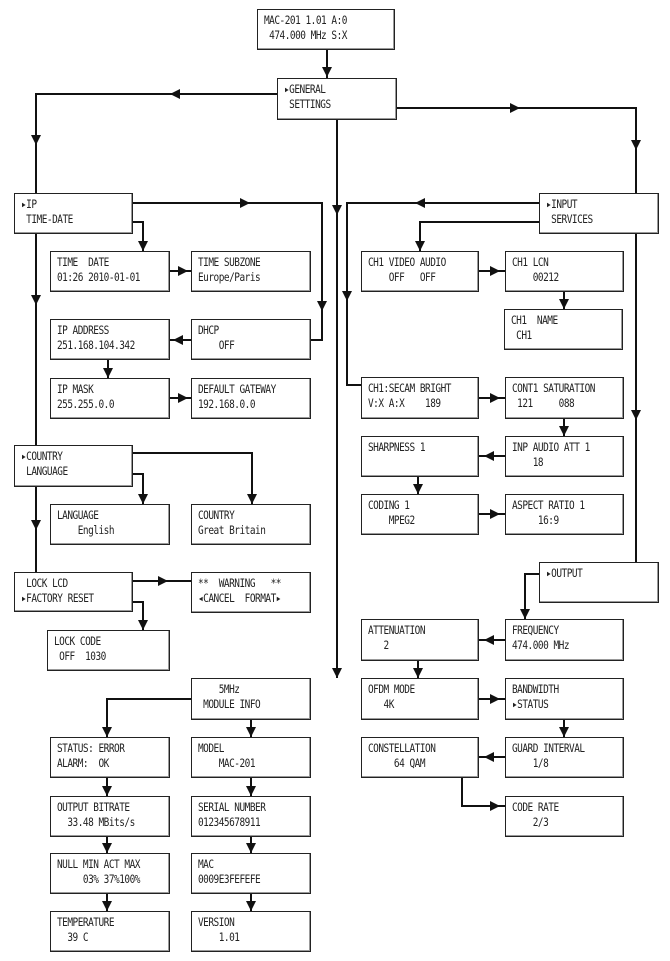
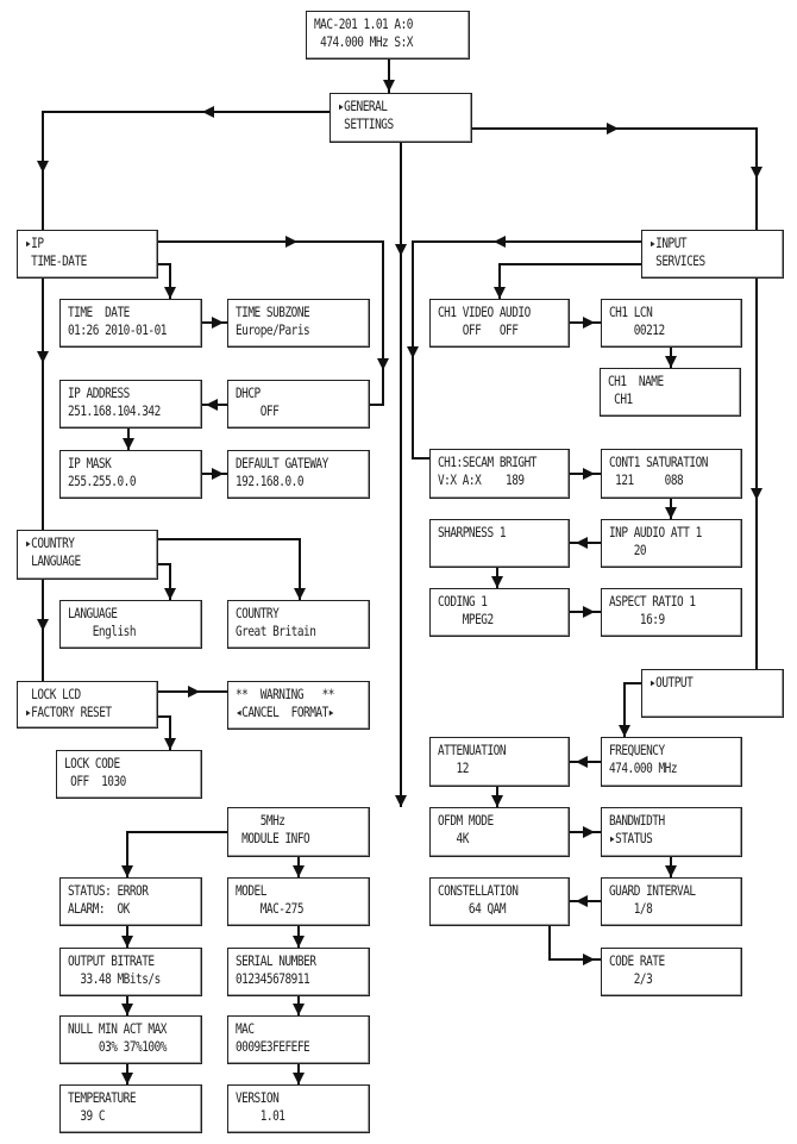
  MAC-201 1.01 A:0
  474.000 MHz S:X
  ▸GENERAL
  SETTINGS
  ▸IP
  TIME-DATE
  TIME DATE
  01:26 2010-01-01
  TIME SUBZONE
  Europe/Paris
  IP ADDRESS
  251.168.104.342
  DHCP
  OFF
  IP MASK
  255.255.0.0
  DEFAULT GATEWAY
  192.168.0.0
  ▸COUNTRY
  LANGUAGE
  LANGUAGE
  English
  COUNTRY
  Great Britain
  LOCK LCD
  ▸FACTORY RESET
  ** WARNING **
  ◂CANCEL FORMAT▸
  LOCK CODE
  OFF 1030
  5MHz
  MODULE INFO
  STATUS: ERROR
  ALARM: OK
  OUTPUT BITRATE
  33.48 MBits/s
  NULL MIN ACT MAX
  03% 37%100%
  TEMPERATURE
  39 C
  MODEL
- MAC-201
+ MAC-275
  SERIAL NUMBER
  012345678911
  MAC
  0009E3FEFEFE
  VERSION
  1.01
  ▸INPUT
  SERVICES
  CH1 VIDEO AUDIO
  OFF OFF
  CH1 LCN
  00212
  CH1 NAME
  CH1
  CH1:SECAM BRIGHT
  V:X A:X 189
  CONT1 SATURATION
  121 088
  SHARPNESS 1
  INP AUDIO ATT 1
- 18
+ 20
  CODING 1
  MPEG2
  ASPECT RATIO 1
  16:9
  ▸OUTPUT
  ATTENUATION
- 2
+ 12
  FREQUENCY
  474.000 MHz
  OFDM MODE
  4K
  BANDWIDTH
  ▸STATUS
  CONSTELLATION
  64 QAM
  GUARD INTERVAL
  1/8
  CODE RATE
  2/3
